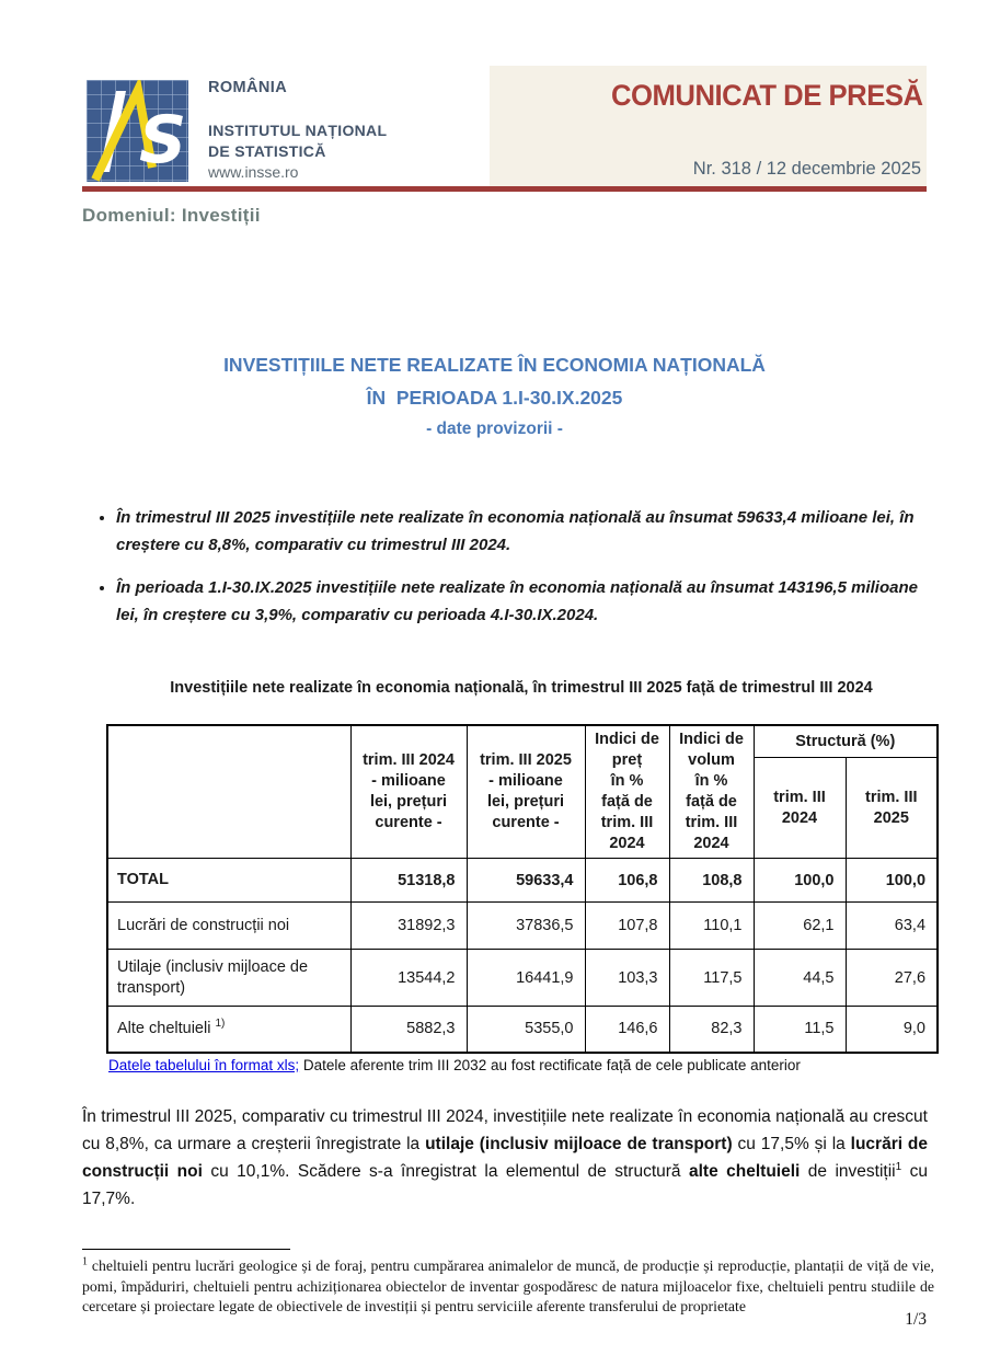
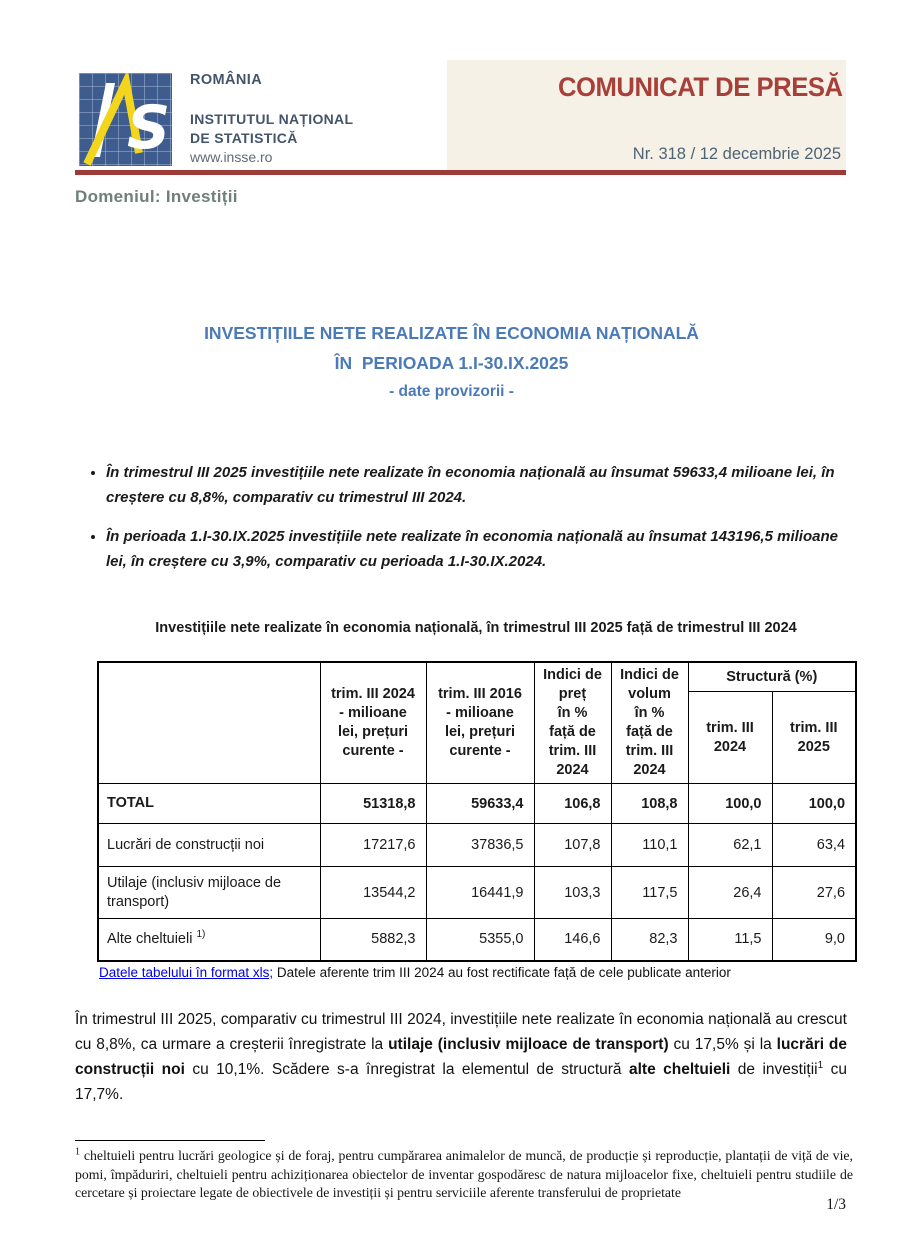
  S
  ROMÂNIA
  INSTITUTUL NAȚIONAL
  DE STATISTICĂ
  www.insse.ro
  COMUNICAT DE PRESĂ
  Nr. 318 / 12 decembrie 2025
  Domeniul: Investiții
  INVESTIȚIILE NETE REALIZATE ÎN ECONOMIA NAȚIONALĂ
  ÎN PERIOADA 1.I-30.IX.2025
  - date provizorii -
  În trimestrul III 2025 investițiile nete realizate în economia națională au însumat 59633,4 milioane lei, în creștere cu 8,8%, comparativ cu trimestrul III 2024.
- În perioada 1.I-30.IX.2025 investițiile nete realizate în economia națională au însumat 143196,5 milioane lei, în creștere cu 3,9%, comparativ cu perioada 4.I-30.IX.2024.
+ În perioada 1.I-30.IX.2025 investițiile nete realizate în economia națională au însumat 143196,5 milioane lei, în creștere cu 3,9%, comparativ cu perioada 1.I-30.IX.2024.
  Investițiile nete realizate în economia națională, în trimestrul III 2025 față de trimestrul III 2024
- 	trim. III 2024 - milioane lei, prețuri curente -	trim. III 2025 - milioane lei, prețuri curente -	Indici de preț în % față de trim. III 2024	Indici de volum în % față de trim. III 2024	Structură (%)
+ 	trim. III 2024 - milioane lei, prețuri curente -	trim. III 2016 - milioane lei, prețuri curente -	Indici de preț în % față de trim. III 2024	Indici de volum în % față de trim. III 2024	Structură (%)
  trim. III 2024	trim. III 2025
  TOTAL	51318,8	59633,4	106,8	108,8	100,0	100,0
- Lucrări de construcții noi	31892,3	37836,5	107,8	110,1	62,1	63,4
+ Lucrări de construcții noi	17217,6	37836,5	107,8	110,1	62,1	63,4
- Utilaje (inclusiv mijloace de transport)	13544,2	16441,9	103,3	117,5	44,5	27,6
+ Utilaje (inclusiv mijloace de transport)	13544,2	16441,9	103,3	117,5	26,4	27,6
  Alte cheltuieli 1)	5882,3	5355,0	146,6	82,3	11,5	9,0
- Datele tabelului în format xls; Datele aferente trim III 2032 au fost rectificate față de cele publicate anterior
+ Datele tabelului în format xls; Datele aferente trim III 2024 au fost rectificate față de cele publicate anterior
  În trimestrul III 2025, comparativ cu trimestrul III 2024, investițiile nete realizate în economia națională au crescut cu 8,8%, ca urmare a creșterii înregistrate la utilaje (inclusiv mijloace de transport) cu 17,5% și la lucrări de construcții noi cu 10,1%. Scădere s-a înregistrat la elementul de structură alte cheltuieli de investiții1 cu 17,7%.
  1 cheltuieli pentru lucrări geologice și de foraj, pentru cumpărarea animalelor de muncă, de producție și reproducție, plantații de viță de vie, pomi, împăduriri, cheltuieli pentru achiziționarea obiectelor de inventar gospodăresc de natura mijloacelor fixe, cheltuieli pentru studiile de cercetare și proiectare legate de obiectivele de investiții și pentru serviciile aferente transferului de proprietate
  1/3
